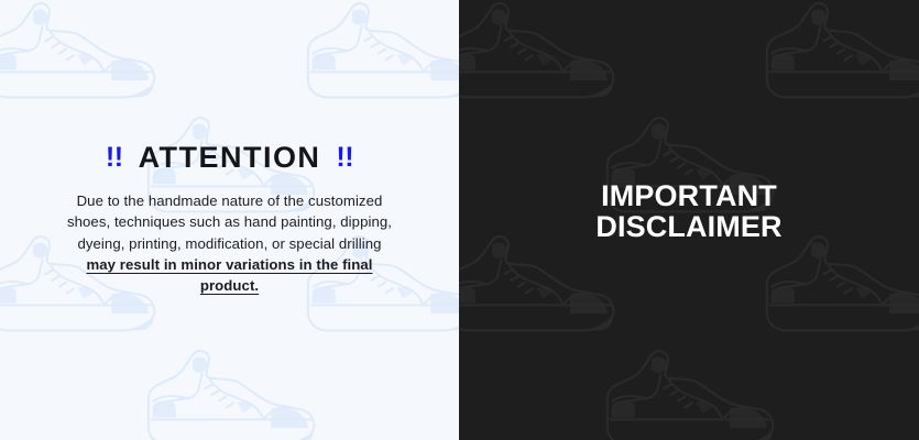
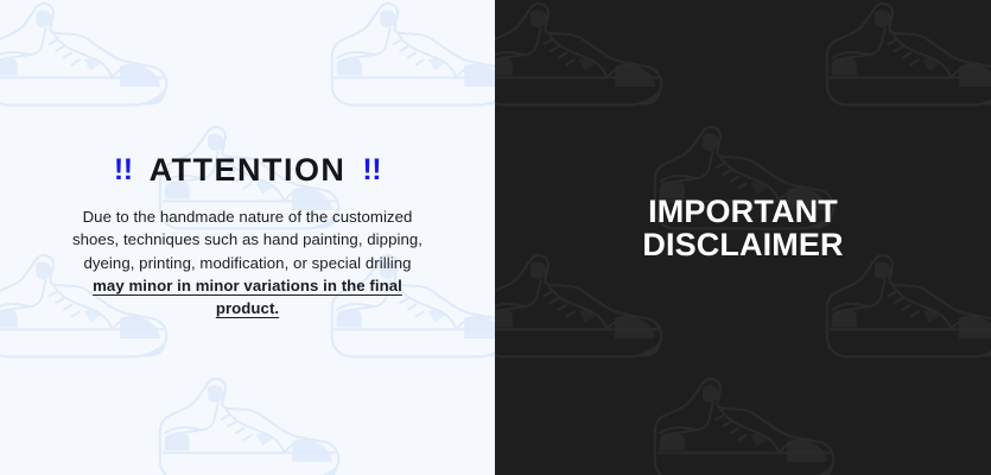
  !!
  ATTENTION
  !!
- Due to the handmade nature of the customized shoes, techniques such as hand painting, dipping, dyeing, printing, modification, or special drilling may result in minor variations in the final product.
+ Due to the handmade nature of the customized shoes, techniques such as hand painting, dipping, dyeing, printing, modification, or special drilling may minor in minor variations in the final product.
  IMPORTANT
  DISCLAIMER
